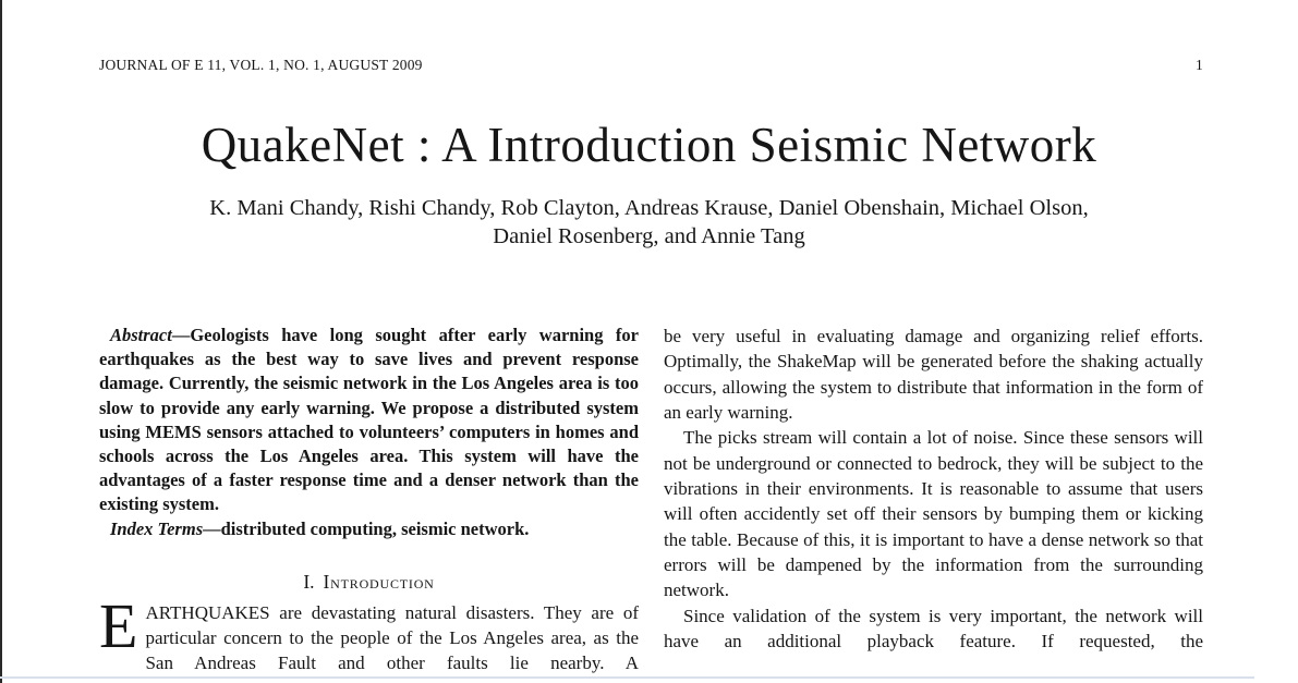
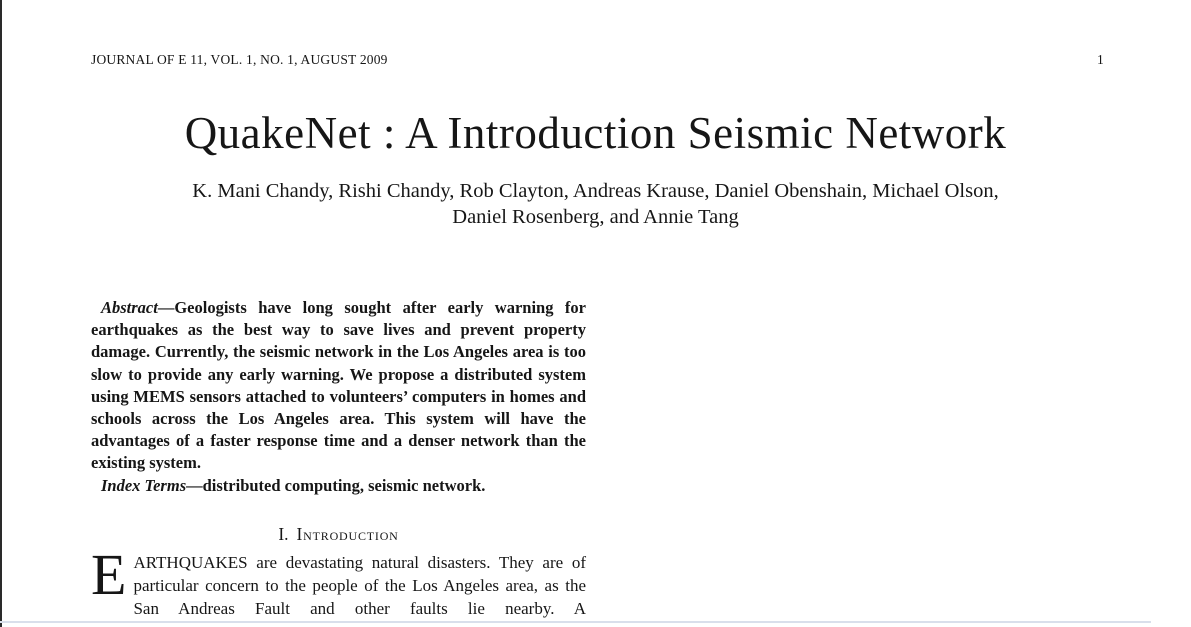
  JOURNAL OF E 11, VOL. 1, NO. 1, AUGUST 2009
  1
  QuakeNet : A Introduction Seismic Network
  K. Mani Chandy, Rishi Chandy, Rob Clayton, Andreas Krause, Daniel Obenshain, Michael Olson,
  Daniel Rosenberg, and Annie Tang
- Abstract—Geologists have long sought after early warning for earthquakes as the best way to save lives and prevent response damage. Currently, the seismic network in the Los Angeles area is too slow to provide any early warning. We propose a distributed system using MEMS sensors attached to volunteers’ computers in homes and schools across the Los Angeles area. This system will have the advantages of a faster response time and a denser network than the existing system.
+ Abstract—Geologists have long sought after early warning for earthquakes as the best way to save lives and prevent property damage. Currently, the seismic network in the Los Angeles area is too slow to provide any early warning. We propose a distributed system using MEMS sensors attached to volunteers’ computers in homes and schools across the Los Angeles area. This system will have the advantages of a faster response time and a denser network than the existing system.
  Index Terms—distributed computing, seismic network.
  I. Introduction
  E
  ARTHQUAKES are devastating natural disasters. They are of particular concern to the people of the Los Angeles area, as the San Andreas Fault and other faults lie nearby. A
- be very useful in evaluating damage and organizing relief efforts. Optimally, the ShakeMap will be generated before the shaking actually occurs, allowing the system to distribute that information in the form of an early warning.
- The picks stream will contain a lot of noise. Since these sensors will not be underground or connected to bedrock, they will be subject to the vibrations in their environments. It is reasonable to assume that users will often accidently set off their sensors by bumping them or kicking the table. Because of this, it is important to have a dense network so that errors will be dampened by the information from the surrounding network.
- Since validation of the system is very important, the network will have an additional playback feature. If requested, the
